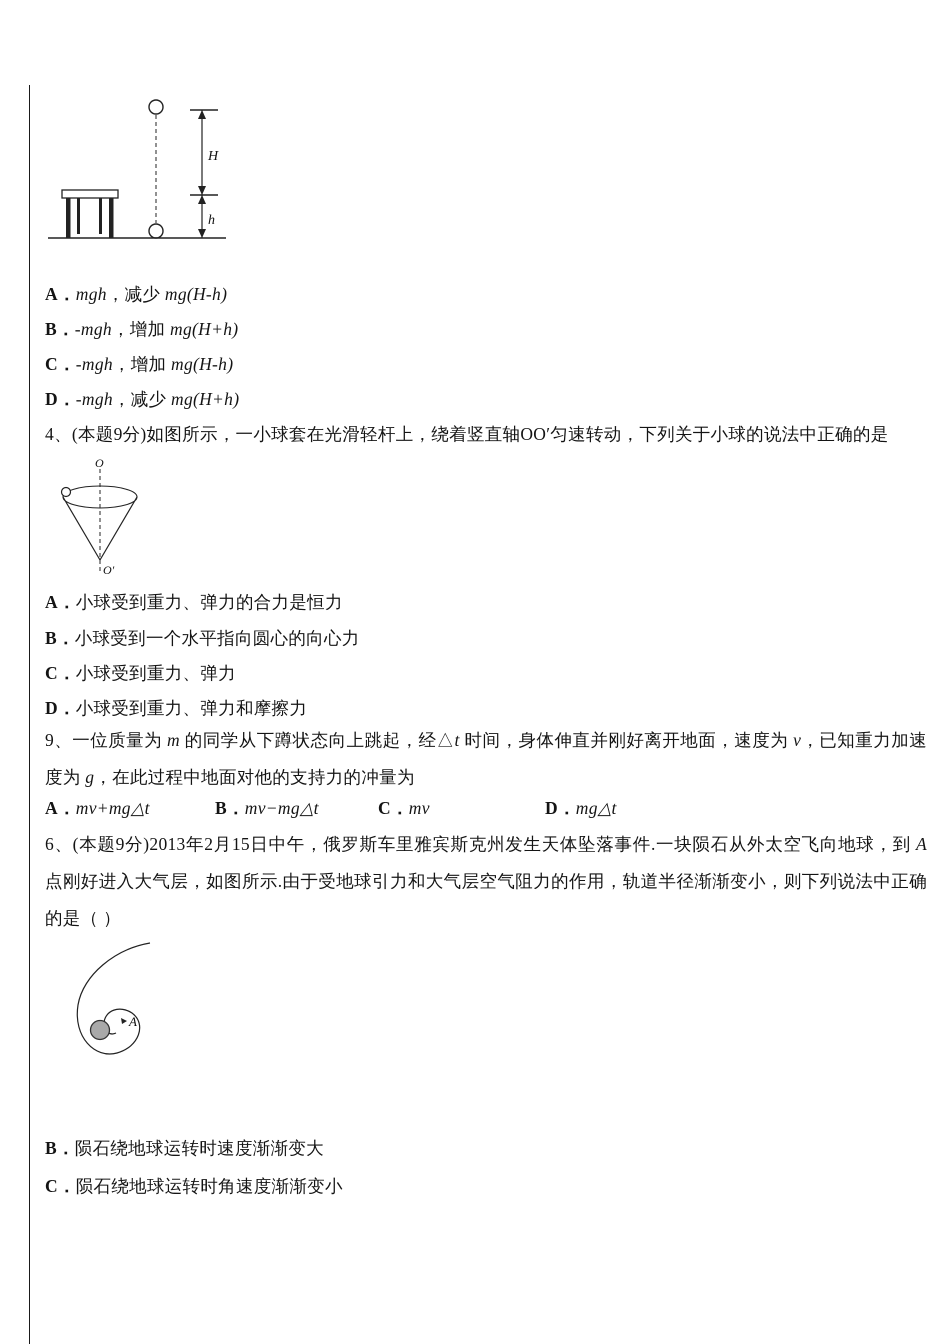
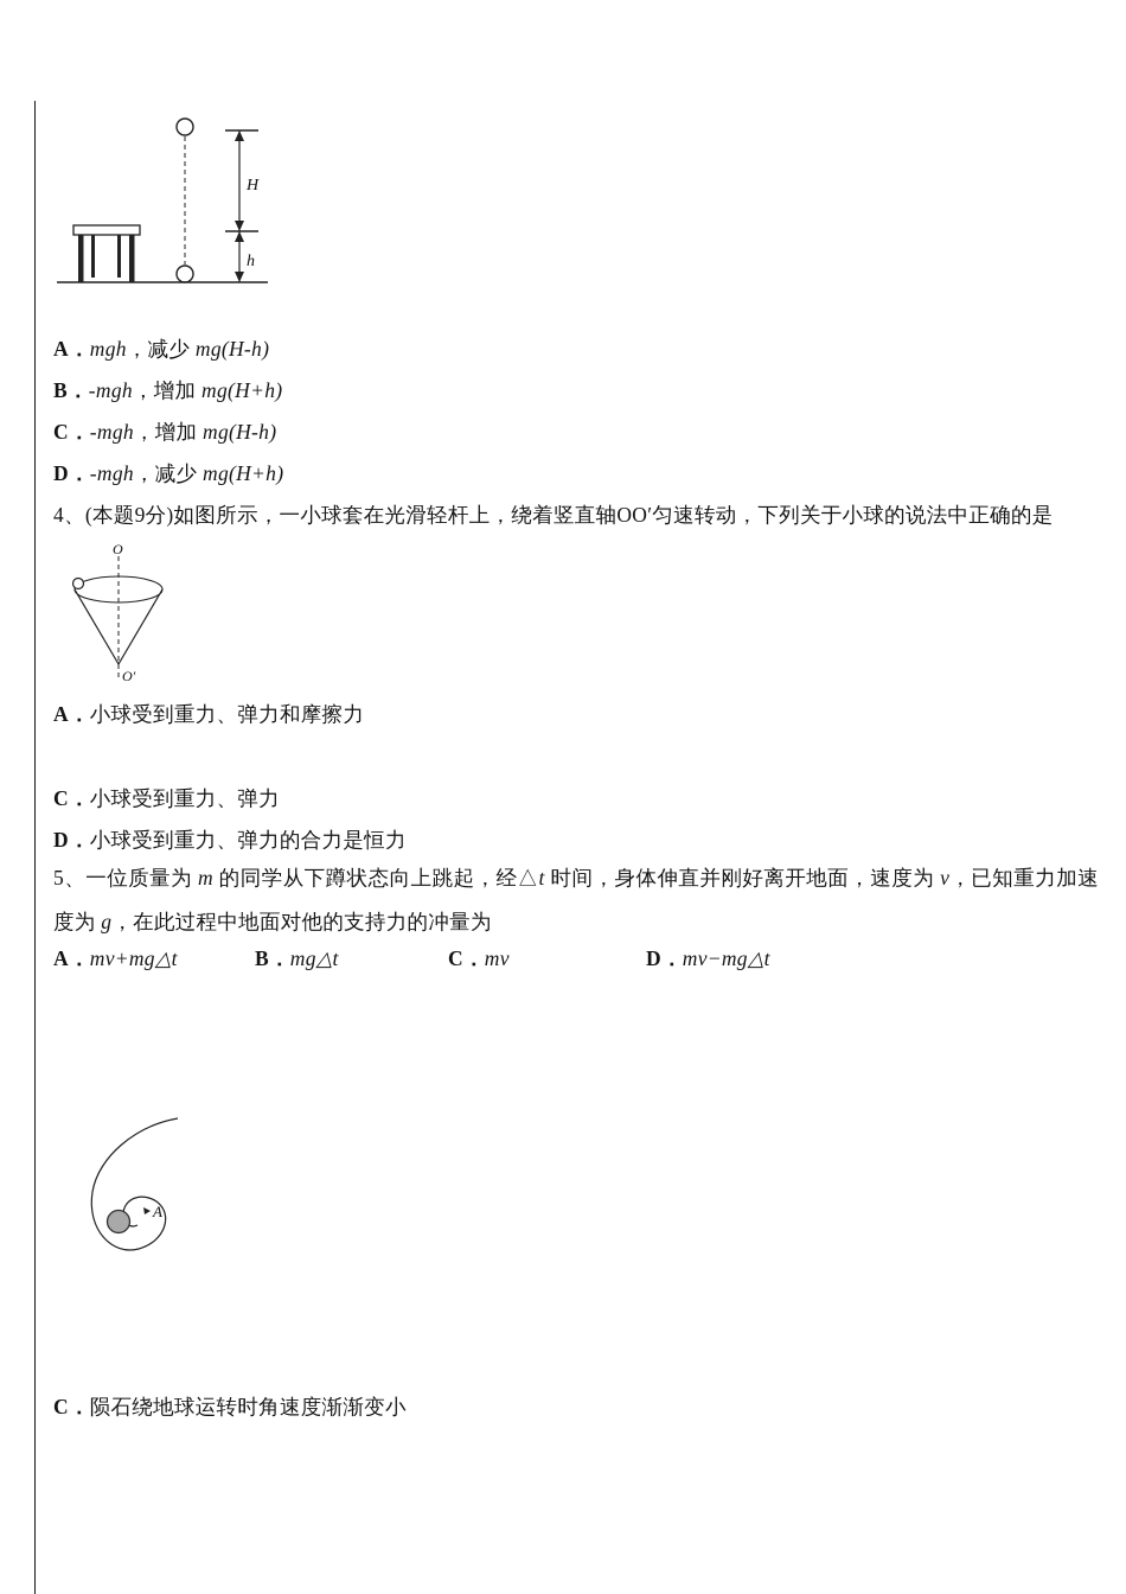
  H
  h
  A．mgh，减少 mg(H-h)
  B．-mgh，增加 mg(H+h)
  C．-mgh，增加 mg(H-h)
  D．-mgh，减少 mg(H+h)
  4、(本题9分)如图所示，一小球套在光滑轻杆上，绕着竖直轴OO′匀速转动，下列关于小球的说法中正确的是
  O
  O′
- A．小球受到重力、弹力的合力是恒力
+ A．小球受到重力、弹力和摩擦力
- B．小球受到一个水平指向圆心的向心力
  C．小球受到重力、弹力
- D．小球受到重力、弹力和摩擦力
+ D．小球受到重力、弹力的合力是恒力
- 9、一位质量为 m 的同学从下蹲状态向上跳起，经△t 时间，身体伸直并刚好离开地面，速度为 v，已知重力加速度为 g，在此过程中地面对他的支持力的冲量为
+ 5、一位质量为 m 的同学从下蹲状态向上跳起，经△t 时间，身体伸直并刚好离开地面，速度为 v，已知重力加速度为 g，在此过程中地面对他的支持力的冲量为
  A．mv+mg△t
- B．mv−mg△t
+ B．mg△t
  C．mv
- D．mg△t
+ D．mv−mg△t
- 6、(本题9分)2013年2月15日中午，俄罗斯车里雅宾斯克州发生天体坠落事件.一块陨石从外太空飞向地球，到 A 点刚好进入大气层，如图所示.由于受地球引力和大气层空气阻力的作用，轨道半径渐渐变小，则下列说法中正确的是（ ）
  A
- B．陨石绕地球运转时速度渐渐变大
  C．陨石绕地球运转时角速度渐渐变小
